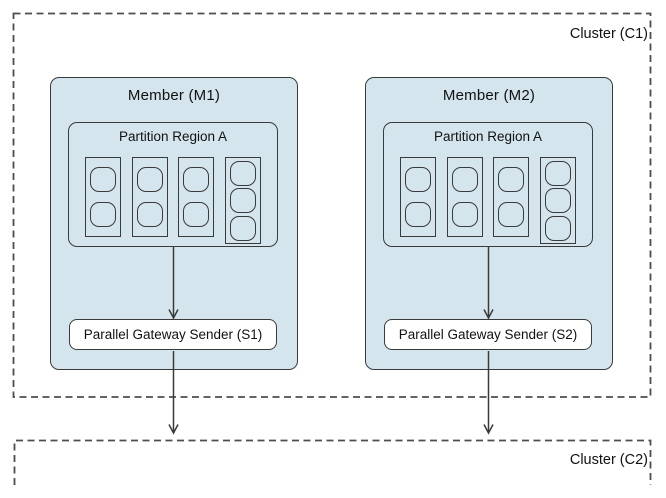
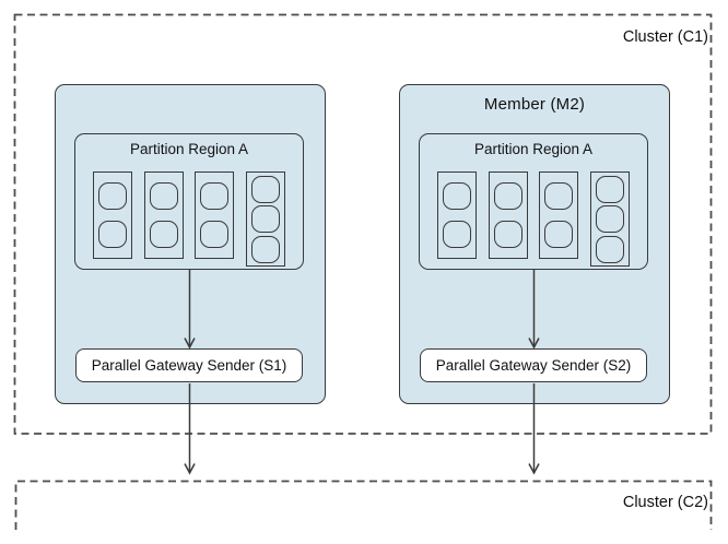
- Member (M1)
  Partition Region A
  Parallel Gateway Sender (S1)
  Member (M2)
  Partition Region A
  Parallel Gateway Sender (S2)
  Cluster (C1)
  Cluster (C2)
